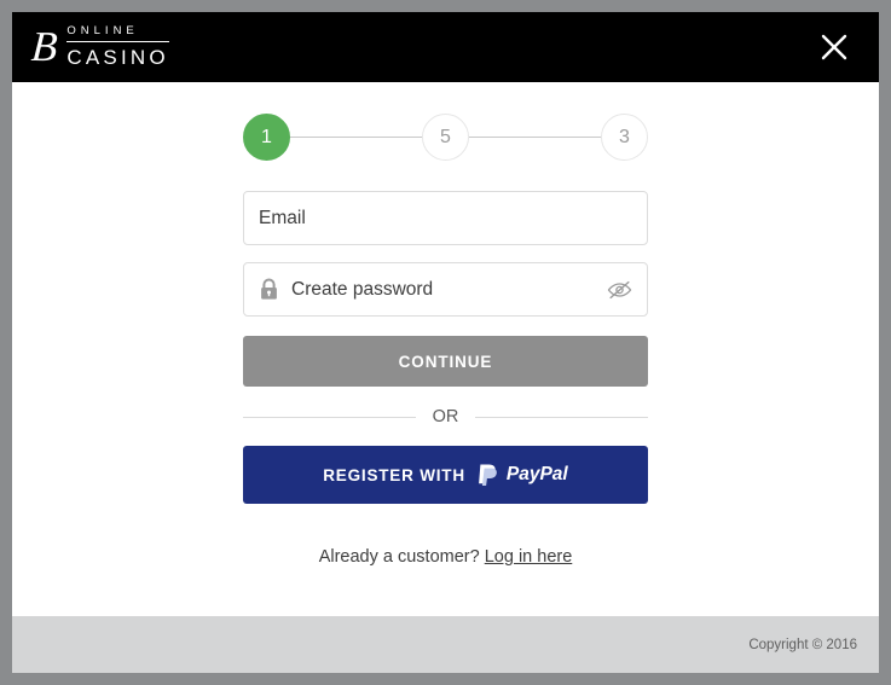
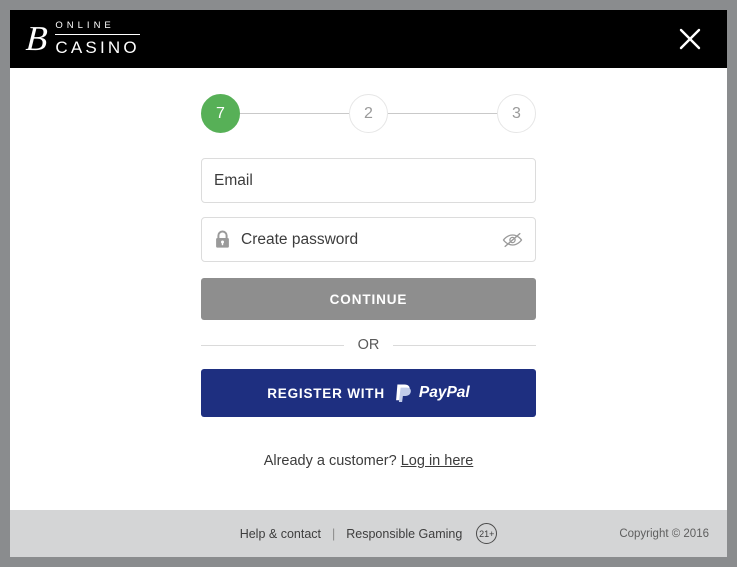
  ONLINE
  CASINO
- 1
+ 7
- 5
+ 2
  3
  Email
  Create password
  CONTINUE
  OR
  REGISTER WITH
  PayPal
  Already a customer? Log in here
+ Help & contact
+ |
+ Responsible Gaming
+ 21+
  Copyright © 2016
